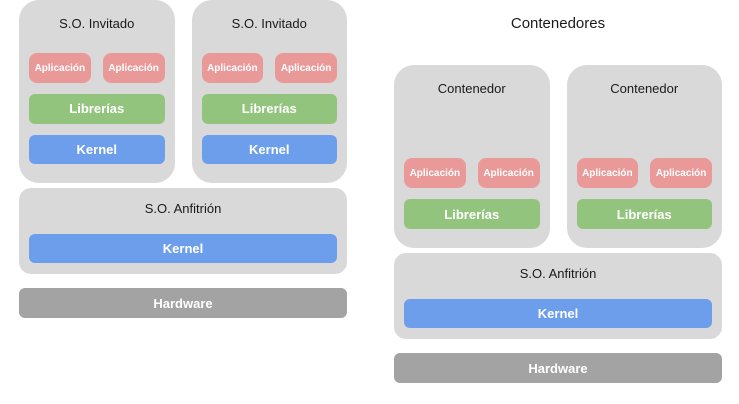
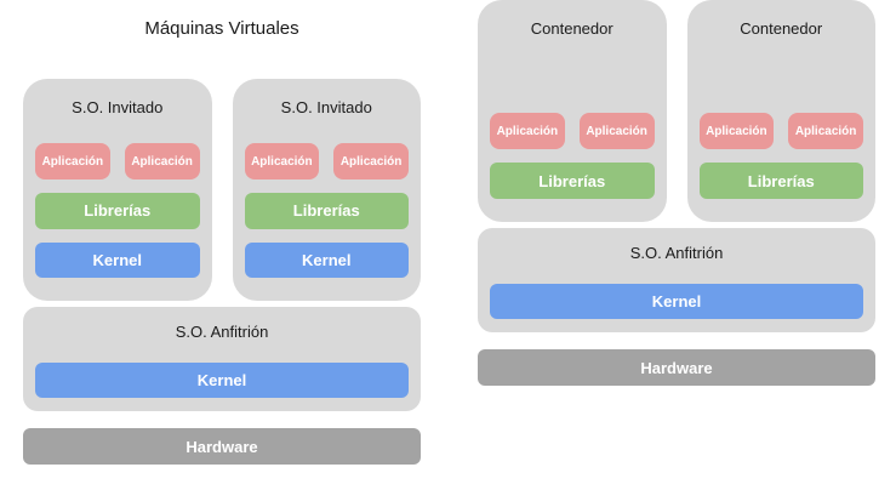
+ Máquinas Virtuales
  S.O. Invitado
  Aplicación
  Aplicación
  Librerías
  Kernel
  S.O. Invitado
  Aplicación
  Aplicación
  Librerías
  Kernel
  S.O. Anfitrión
  Kernel
  Hardware
- Contenedores
  Contenedor
  Aplicación
  Aplicación
  Librerías
  Contenedor
  Aplicación
  Aplicación
  Librerías
  S.O. Anfitrión
  Kernel
  Hardware
